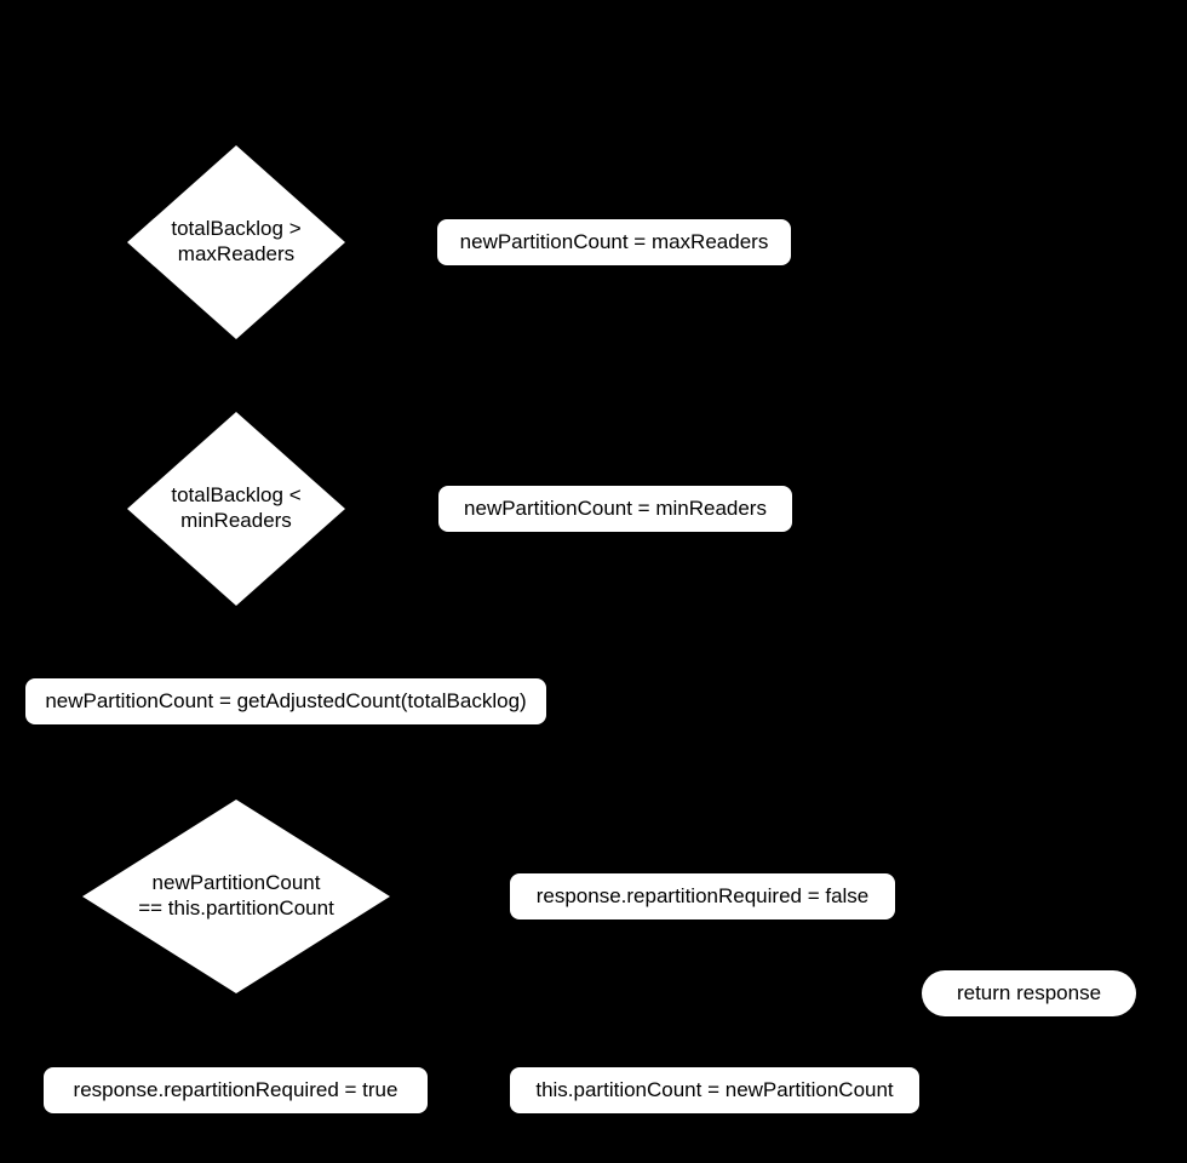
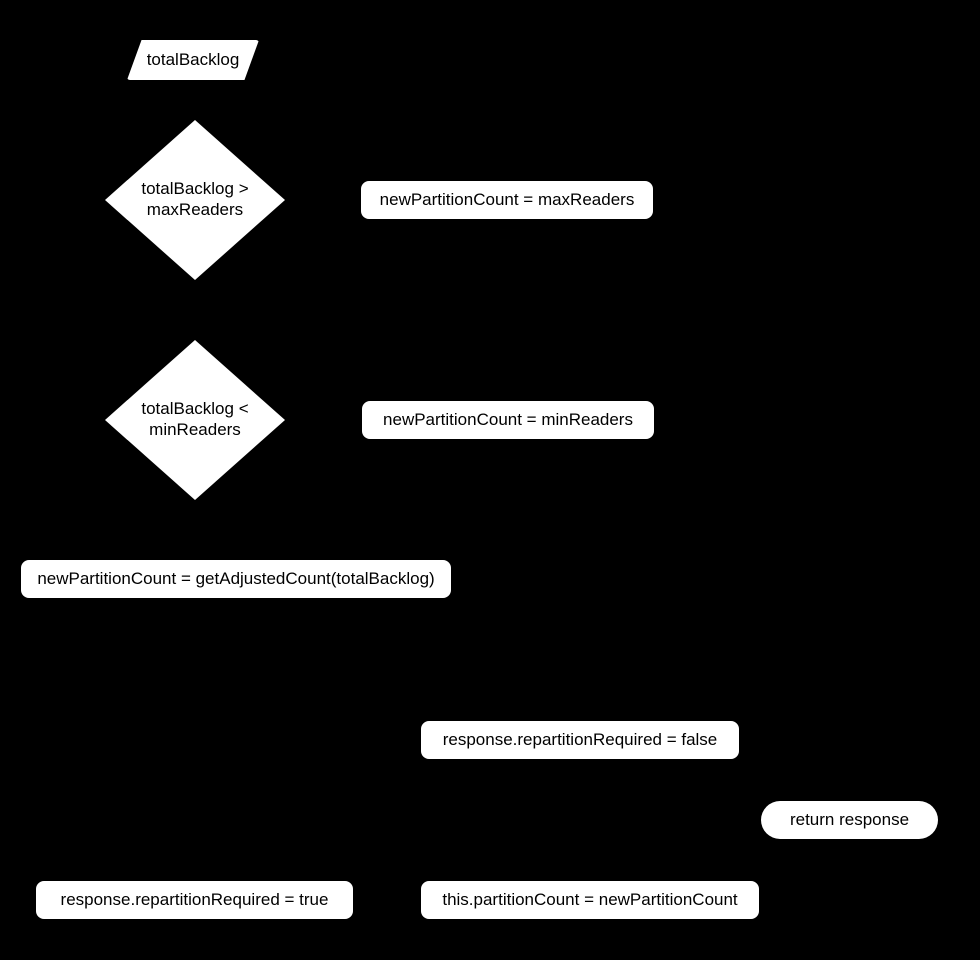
+ totalBacklog
  totalBacklog >
  maxReaders
  newPartitionCount = maxReaders
  totalBacklog <
  minReaders
  newPartitionCount = minReaders
  newPartitionCount = getAdjustedCount(totalBacklog)
- newPartitionCount
- == this.partitionCount
  response.repartitionRequired = false
  return response
  response.repartitionRequired = true
  this.partitionCount = newPartitionCount
